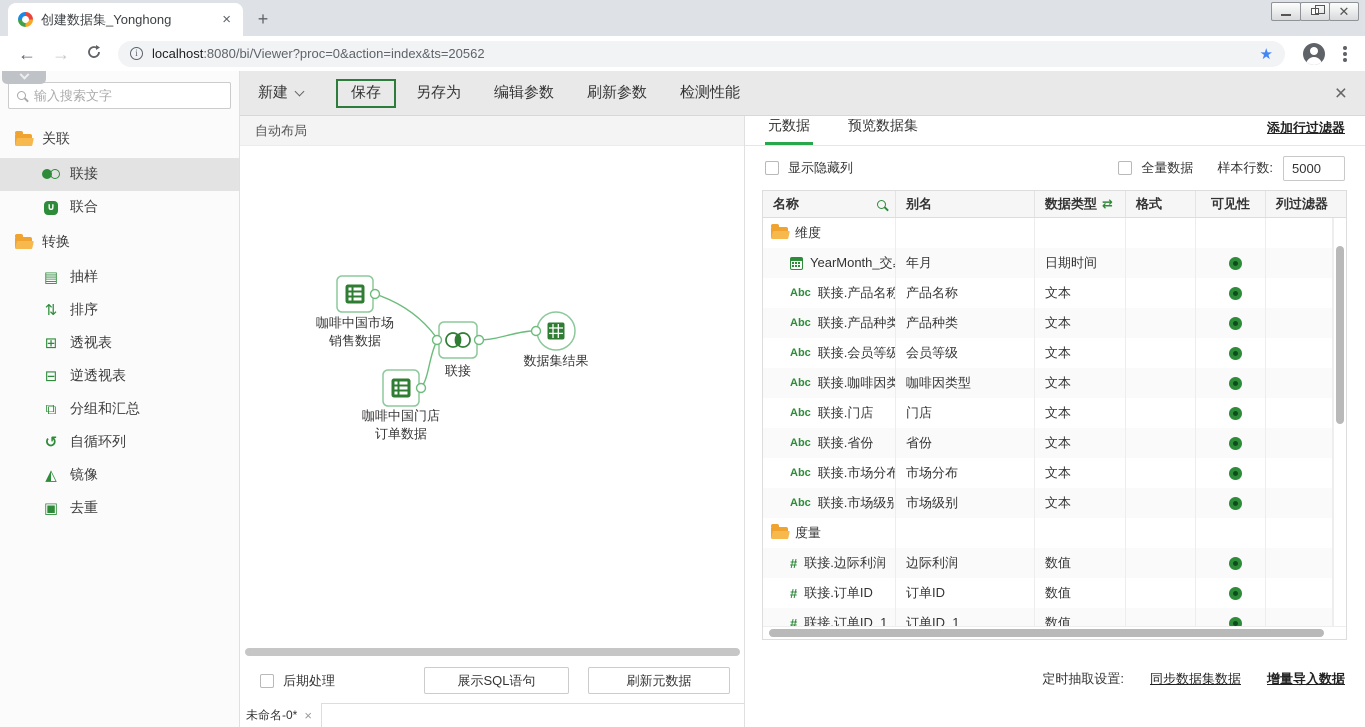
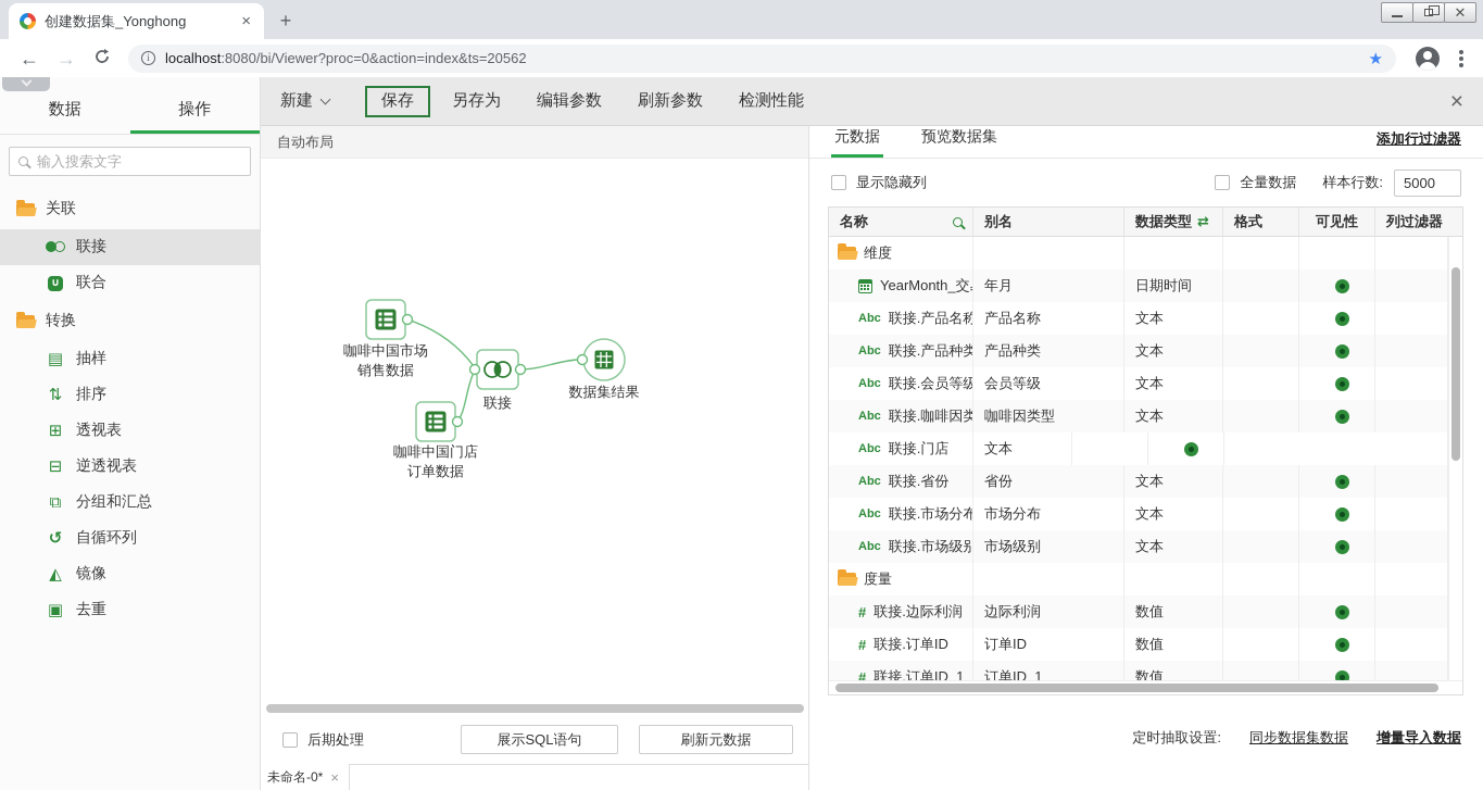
  创建数据集_Yonghong
  ×
  +
  ✕
  ←
  →
  i
  localhost:8080/bi/Viewer?proc=0&action=index&ts=20562
  ★
+ 数据
+ 操作
  输入搜索文字
  关联
  联接
  联合
  转换
  抽样
  排序
  透视表
  逆透视表
  分组和汇总
  自循环列
  镜像
  去重
  新建
  保存
  另存为
  编辑参数
  刷新参数
  检测性能
  ×
  自动布局
  咖啡中国市场
  销售数据
  联接
  咖啡中国门店
  订单数据
  数据集结果
  后期处理
  展示SQL语句
  刷新元数据
  未命名-0*
  ×
  元数据
  预览数据集
  添加行过滤器
  显示隐藏列
  全量数据
  样本行数:
  5000
  名称
  别名
  数据类型
  ⇄
  格式
  可见性
  列过滤器
  维度
  YearMonth_交
  年月
  日期时间
  联接.产品名称
  产品名称
  文本
  联接.产品种类
  产品种类
  文本
  联接.会员等级
  会员等级
  文本
  联接.咖啡因类
  咖啡因类型
  文本
  联接.门店
- 门店
  文本
  联接.省份
  省份
  文本
  联接.市场分布
  市场分布
  文本
  联接.市场级别
  市场级别
  文本
  度量
  联接.边际利润
  边际利润
  数值
  联接.订单ID
  订单ID
  数值
  联接.订单ID_1
  订单ID_1
  数值
  定时抽取设置:
  同步数据集数据
  增量导入数据
